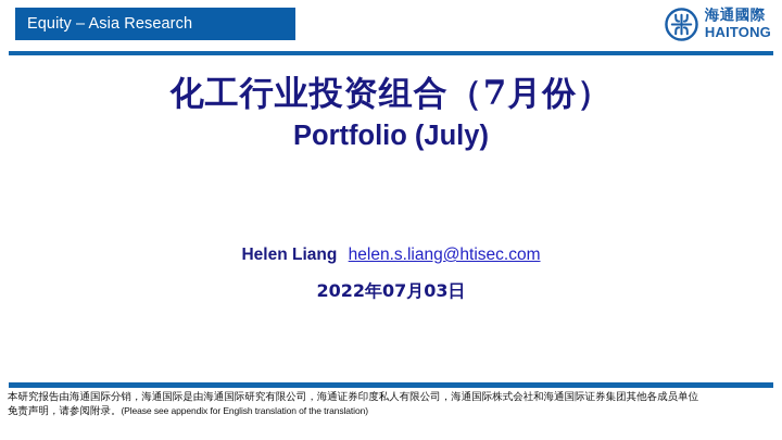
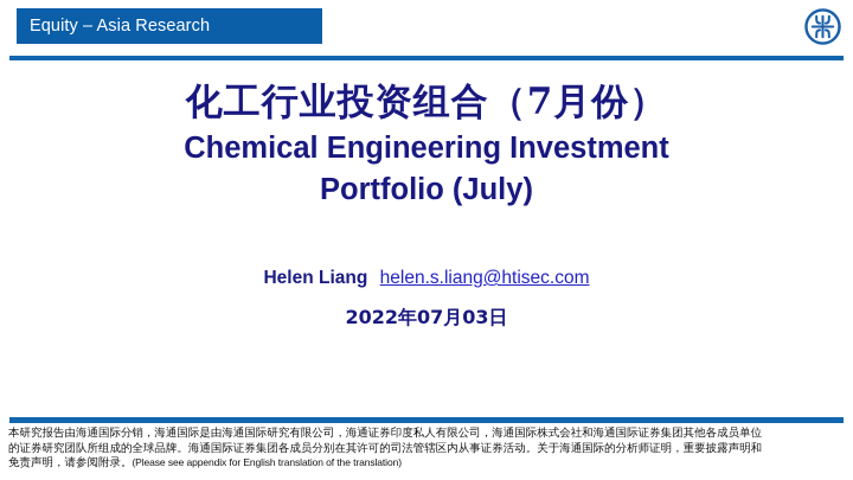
  Equity – Asia Research
- 海通國際
- HAITONG
  化工行业投资组合（7月份）
+ Chemical Engineering Investment
  Portfolio (July)
  Helen Liang helen.s.liang@htisec.com
  2022年07月03日
  本研究报告由海通国际分销，海通国际是由海通国际研究有限公司，海通证券印度私人有限公司，海通国际株式会社和海通国际证券集团其他各成员单位
+ 的证券研究团队所组成的全球品牌。海通国际证券集团各成员分别在其许可的司法管辖区内从事证券活动。关于海通国际的分析师证明，重要披露声明和
  免责声明，请参阅附录。(Please see appendix for English translation of the translation)
